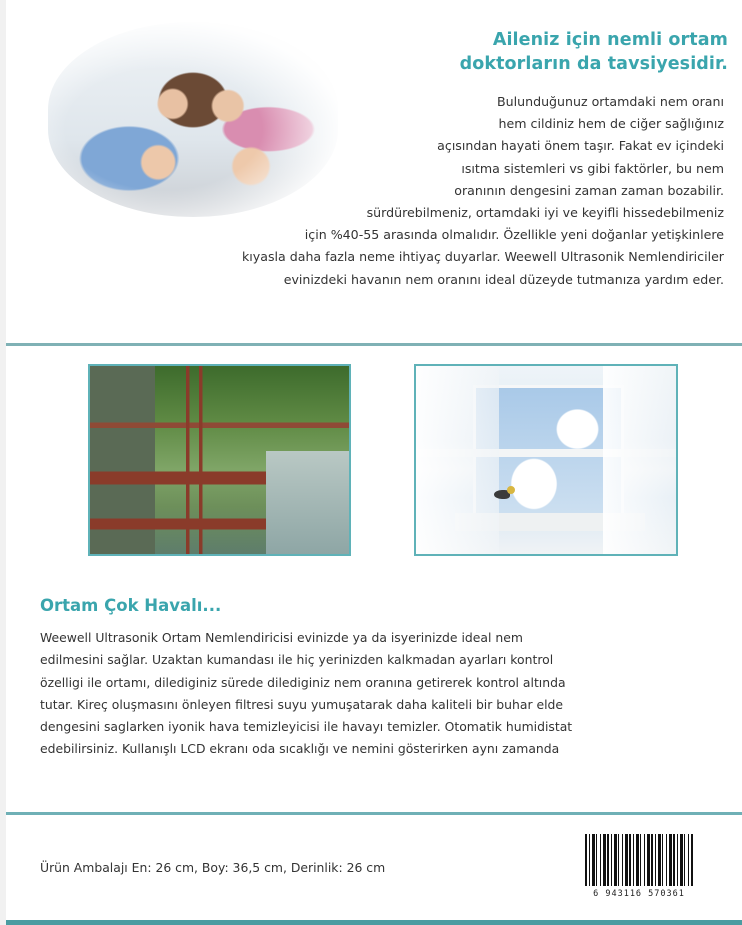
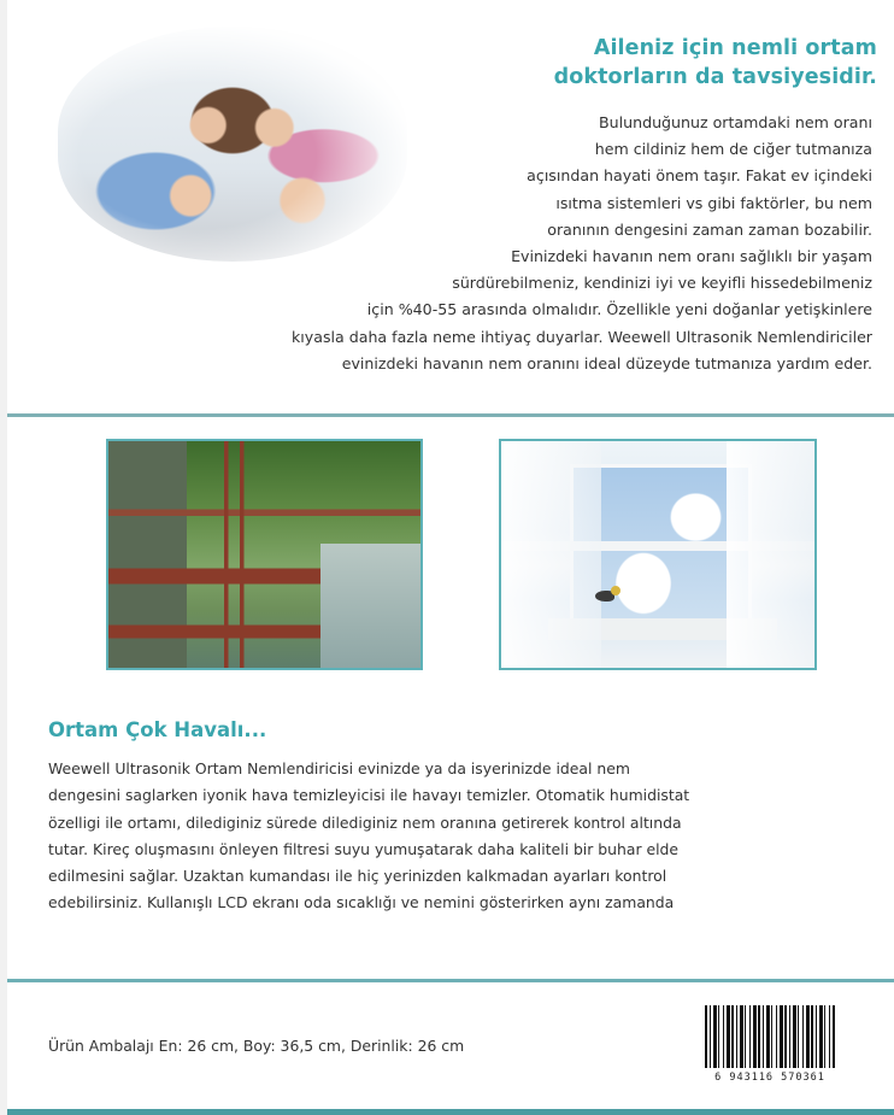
  Aileniz için nemli ortam
  doktorların da tavsiyesidir.
  Bulunduğunuz ortamdaki nem oranı
- hem cildiniz hem de ciğer sağlığınız
+ hem cildiniz hem de ciğer tutmanıza
  açısından hayati önem taşır. Fakat ev içindeki
  ısıtma sistemleri vs gibi faktörler, bu nem
  oranının dengesini zaman zaman bozabilir.
+ Evinizdeki havanın nem oranı sağlıklı bir yaşam
- sürdürebilmeniz, ortamdaki iyi ve keyifli hissedebilmeniz
+ sürdürebilmeniz, kendinizi iyi ve keyifli hissedebilmeniz
  için %40-55 arasında olmalıdır. Özellikle yeni doğanlar yetişkinlere
  kıyasla daha fazla neme ihtiyaç duyarlar. Weewell Ultrasonik Nemlendiriciler
  evinizdeki havanın nem oranını ideal düzeyde tutmanıza yardım eder.
  Ortam Çok Havalı...
  Weewell Ultrasonik Ortam Nemlendiricisi evinizde ya da isyerinizde ideal nem
- edilmesini sağlar. Uzaktan kumandası ile hiç yerinizden kalkmadan ayarları kontrol
+ dengesini saglarken iyonik hava temizleyicisi ile havayı temizler. Otomatik humidistat
  özelligi ile ortamı, dilediginiz sürede dilediginiz nem oranına getirerek kontrol altında
  tutar. Kireç oluşmasını önleyen filtresi suyu yumuşatarak daha kaliteli bir buhar elde
- dengesini saglarken iyonik hava temizleyicisi ile havayı temizler. Otomatik humidistat
+ edilmesini sağlar. Uzaktan kumandası ile hiç yerinizden kalkmadan ayarları kontrol
  edebilirsiniz. Kullanışlı LCD ekranı oda sıcaklığı ve nemini gösterirken aynı zamanda
  Ürün Ambalajı En: 26 cm, Boy: 36,5 cm, Derinlik: 26 cm
  6 943116 570361
